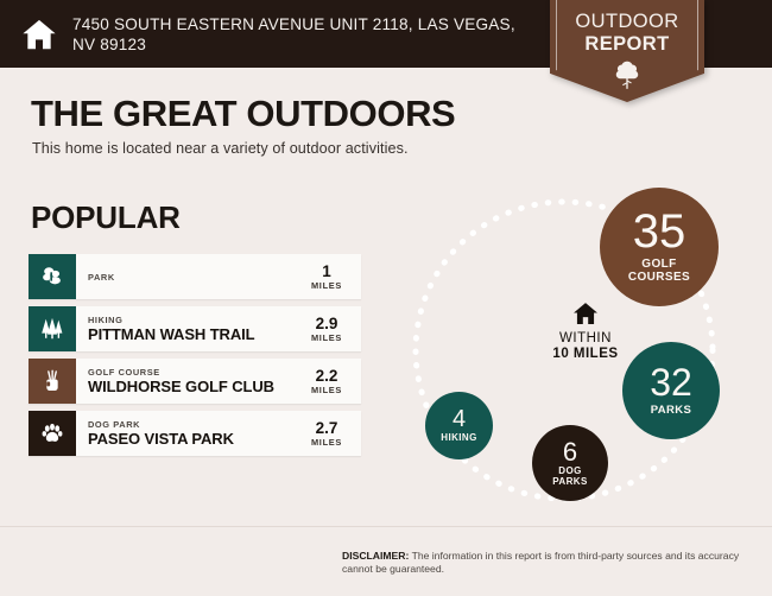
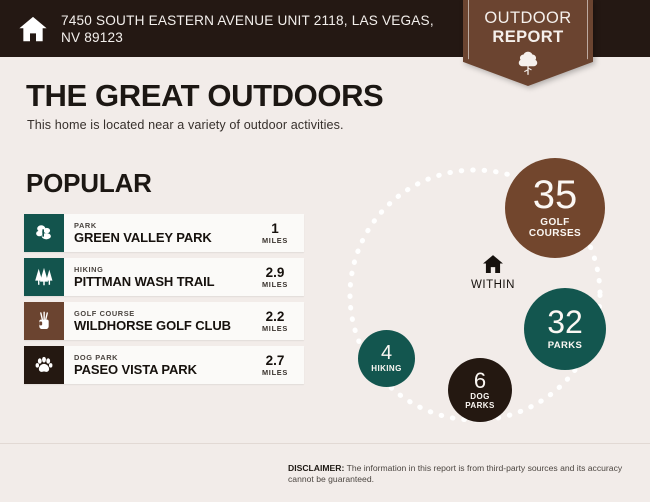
  7450 SOUTH EASTERN AVENUE UNIT 2118, LAS VEGAS, NV 89123
  OUTDOOR
  REPORT
  THE GREAT OUTDOORS
  This home is located near a variety of outdoor activities.
  POPULAR
  PARK
+ GREEN VALLEY PARK
  1
  MILES
  HIKING
  PITTMAN WASH TRAIL
  2.9
  MILES
  GOLF COURSE
  WILDHORSE GOLF CLUB
  2.2
  MILES
  DOG PARK
  PASEO VISTA PARK
  2.7
  MILES
  35
  GOLF
  COURSES
  32
  PARKS
  4
  HIKING
  6
  DOG
  PARKS
  WITHIN
- 10 MILES
  DISCLAIMER: The information in this report is from third-party sources and its accuracy cannot be guaranteed.
